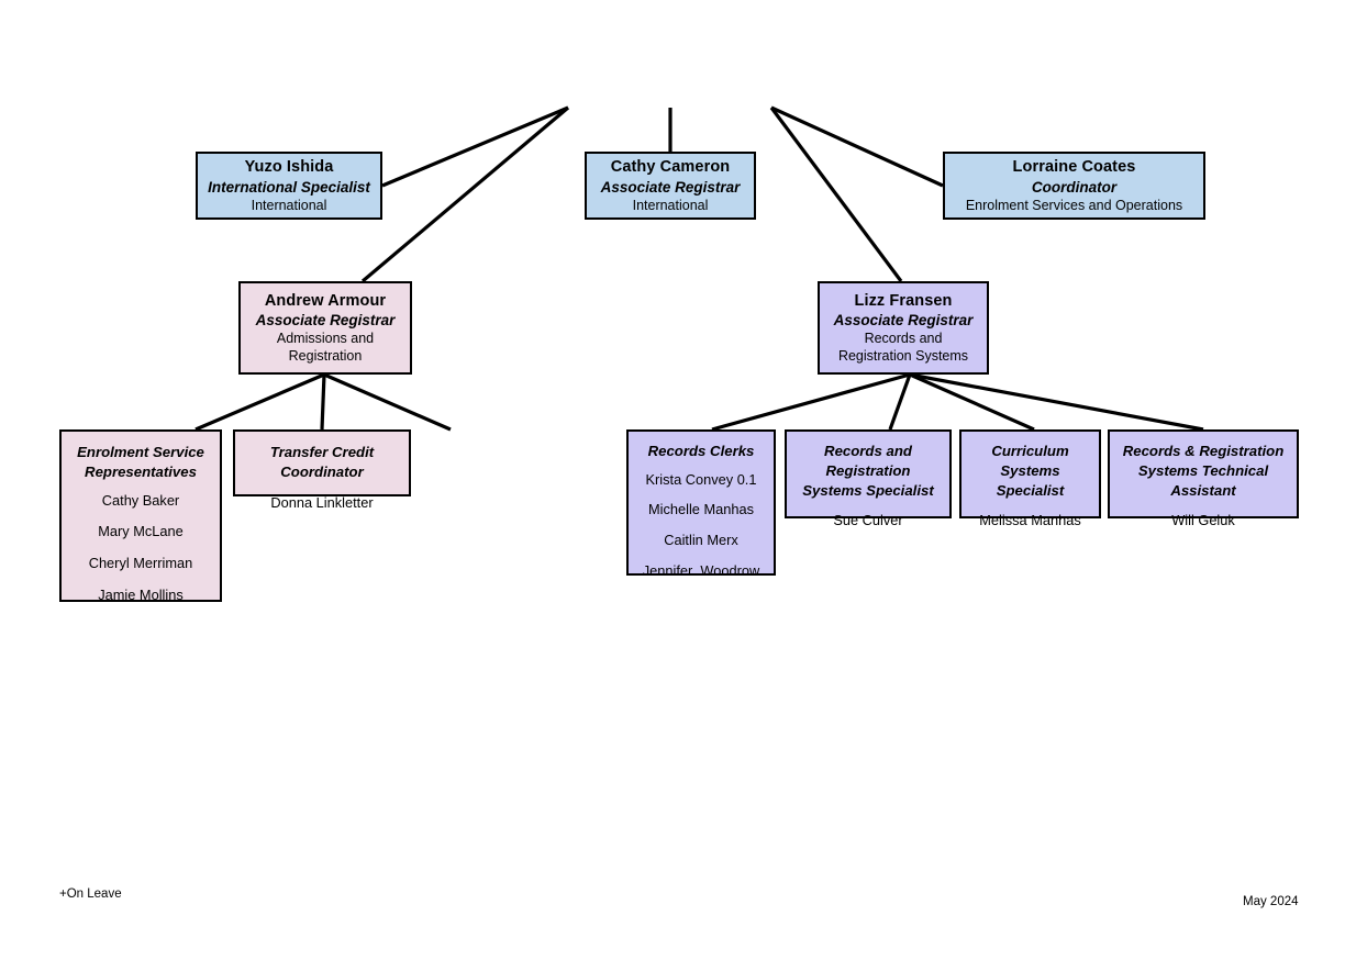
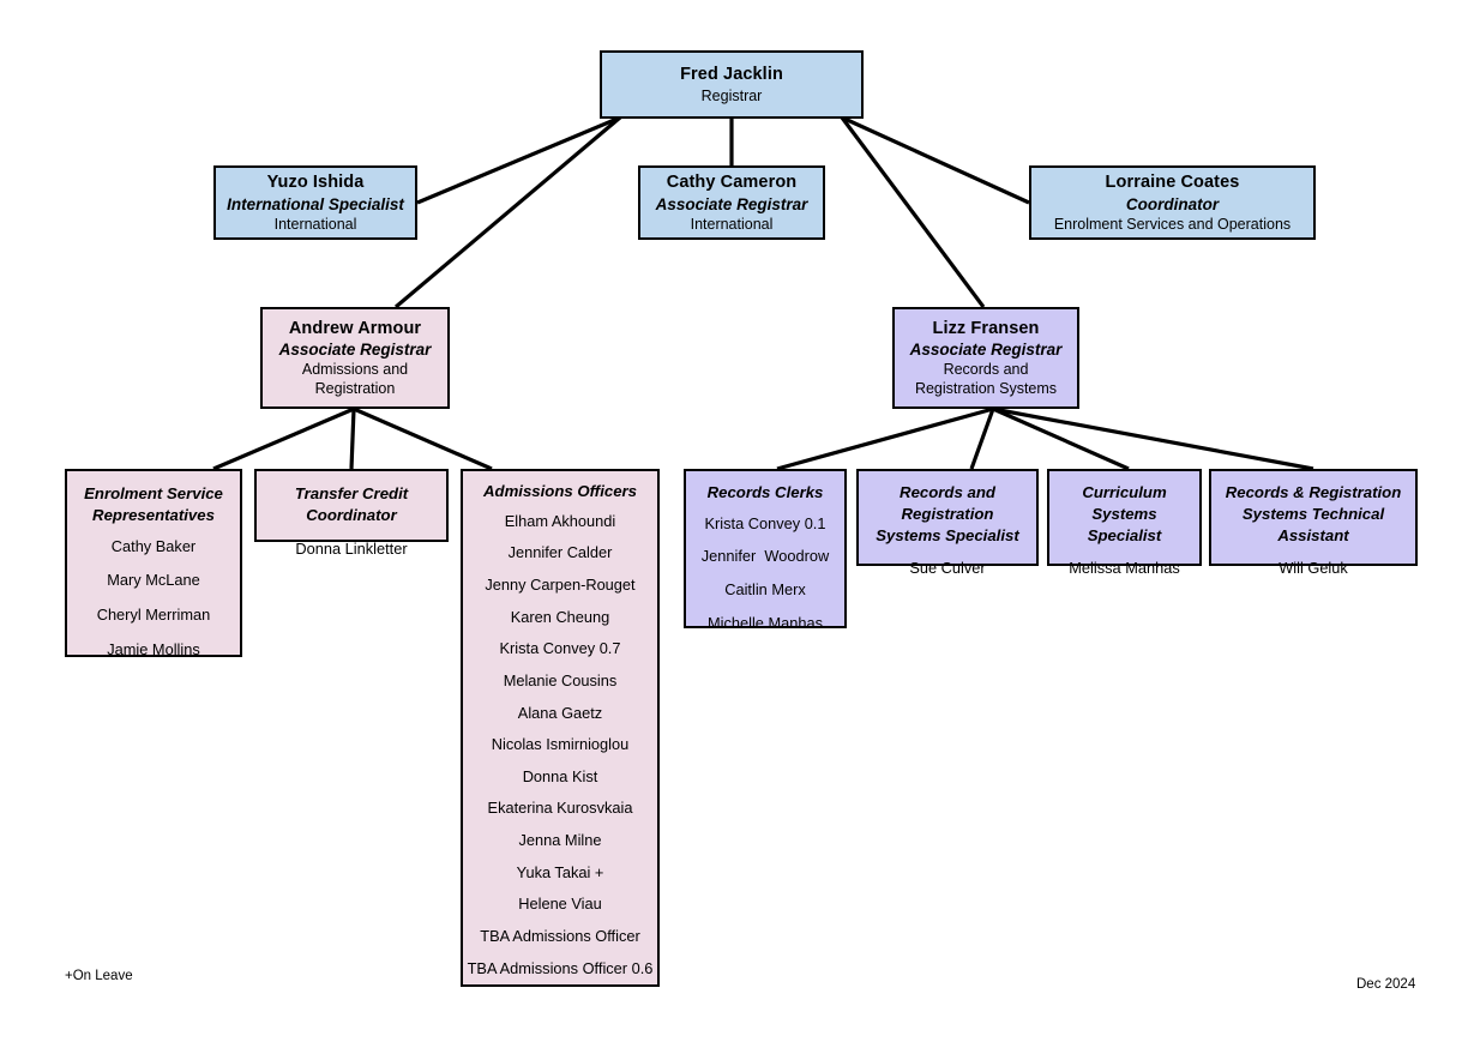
+ Fred Jacklin
+ Registrar
  Yuzo Ishida
  International Specialist
  International
  Cathy Cameron
  Associate Registrar
  International
  Lorraine Coates
  Coordinator
  Enrolment Services and Operations
  Andrew Armour
  Associate Registrar
  Admissions and
  Registration
  Lizz Fransen
  Associate Registrar
  Records and
  Registration Systems
  Enrolment Service
  Representatives
  Cathy Baker
  Mary McLane
  Cheryl Merriman
  Jamie Mollins
  Transfer Credit Coordinator
  Donna Linkletter
+ Admissions Officers
+ Elham Akhoundi
+ Jennifer Calder
+ Jenny Carpen-Rouget
+ Karen Cheung
+ Krista Convey 0.7
+ Melanie Cousins
+ Alana Gaetz
+ Nicolas Ismirnioglou
+ Donna Kist
+ Ekaterina Kurosvkaia
+ Jenna Milne
+ Yuka Takai +
+ Helene Viau
+ TBA Admissions Officer
+ TBA Admissions Officer 0.6
  Records Clerks
  Krista Convey 0.1
- Michelle Manhas
+ Jennifer Woodrow
  Caitlin Merx
- Jennifer Woodrow
+ Michelle Manhas
  Records and Registration
  Systems Specialist
  Sue Culver
  Curriculum Systems
  Specialist
  Melissa Manhas
  Records & Registration
  Systems Technical Assistant
  Will Geluk
  +On Leave
- May 2024
+ Dec 2024
